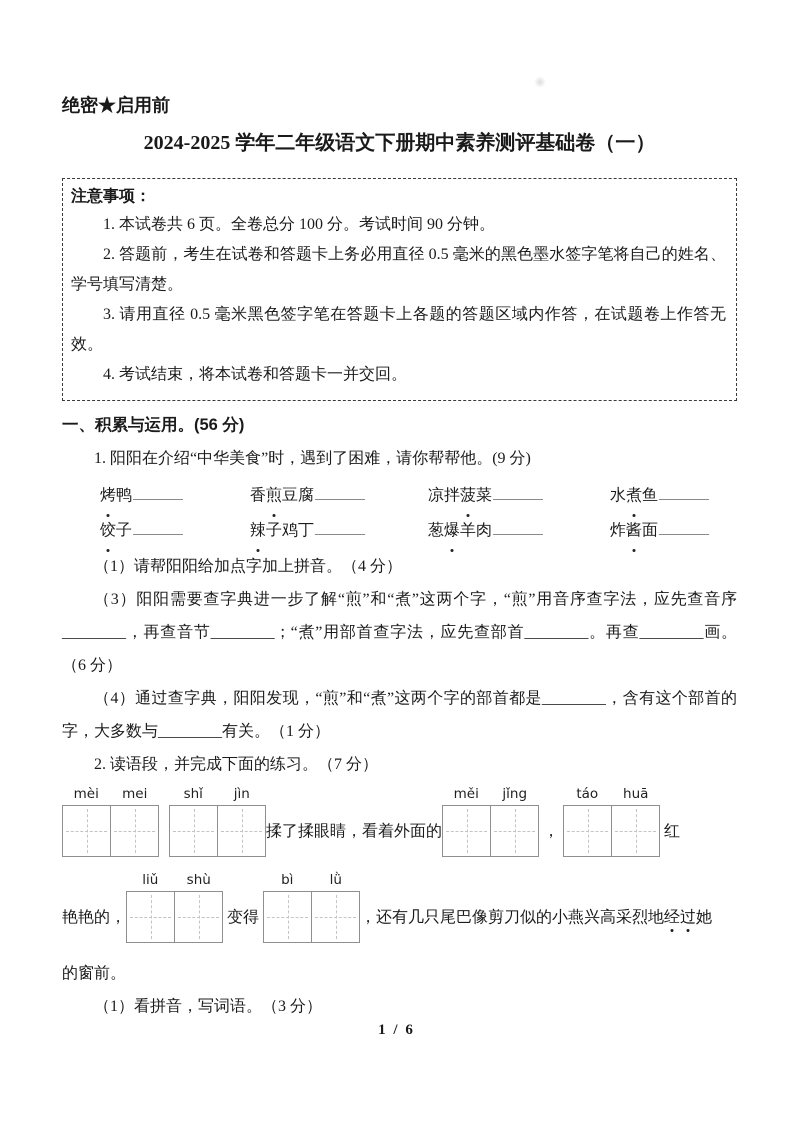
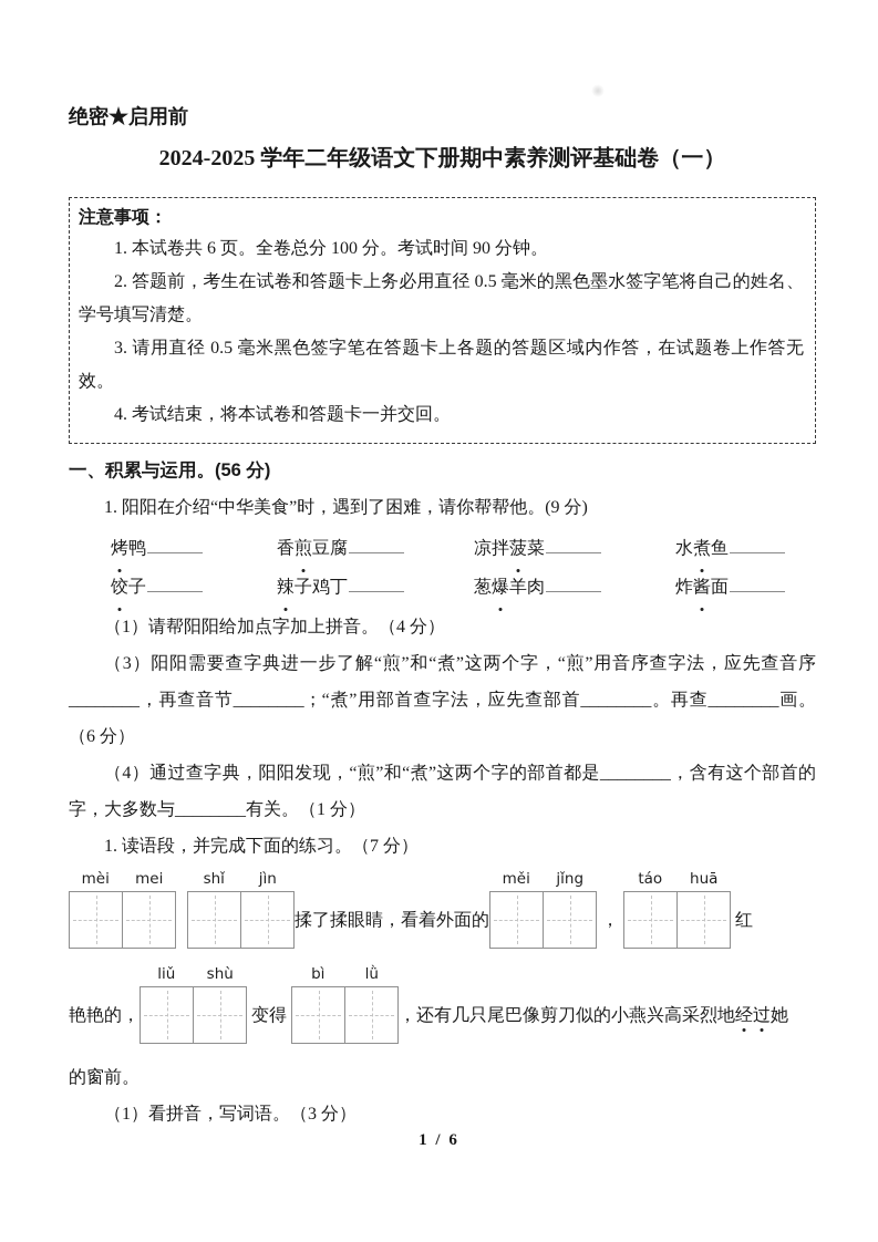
  绝密★启用前
  2024-2025 学年二年级语文下册期中素养测评基础卷（一）
  注意事项：
  1. 本试卷共 6 页。全卷总分 100 分。考试时间 90 分钟。
  2. 答题前，考生在试卷和答题卡上务必用直径 0.5 毫米的黑色墨水签字笔将自己的姓名、学号填写清楚。
  3. 请用直径 0.5 毫米黑色签字笔在答题卡上各题的答题区域内作答，在试题卷上作答无效。
  4. 考试结束，将本试卷和答题卡一并交回。
  一、积累与运用。(56 分)
  1. 阳阳在介绍“中华美食”时，遇到了困难，请你帮帮他。(9 分)
  烤鸭
  香煎豆腐
  凉拌菠菜
  水煮鱼
  饺子
  辣子鸡丁
  葱爆羊肉
  炸酱面
  （1）请帮阳阳给加点字加上拼音。（4 分）
  （3）阳阳需要查字典进一步了解“煎”和“煮”这两个字，“煎”用音序查字法，应先查音序________，再查音节________；“煮”用部首查字法，应先查部首________。再查________画。（6 分）
  （4）通过查字典，阳阳发现，“煎”和“煮”这两个字的部首都是________，含有这个部首的字，大多数与________有关。（1 分）
- 2. 读语段，并完成下面的练习。（7 分）
+ 1. 读语段，并完成下面的练习。（7 分）
  mèi
  mei
  shǐ
  jìn
  揉了揉眼睛，看着外面的
  měi
  jǐng
  ，
  táo
  huā
  红
  艳艳的，
  liǔ
  shù
  变得
  bì
  lǜ
  ，还有几只尾巴像剪刀似的小燕兴高采烈地经过她
  的窗前。
  （1）看拼音，写词语。（3 分）
  1 / 6
